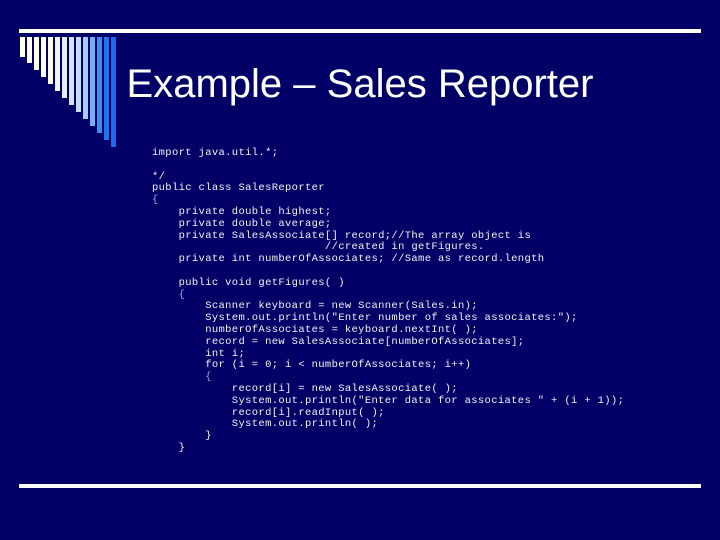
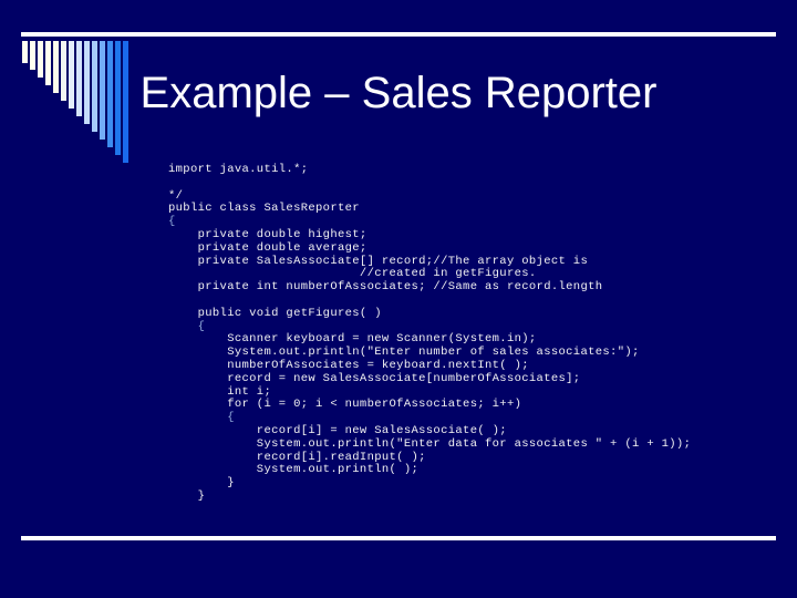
  Example – Sales Reporter
  import java.util.*;
  */
  public class SalesReporter
  {
  private double highest;
  private double average;
  private SalesAssociate[] record;//The array object is
  //created in getFigures.
  private int numberOfAssociates; //Same as record.length
  public void getFigures( )
  {
- Scanner keyboard = new Scanner(Sales.in);
+ Scanner keyboard = new Scanner(System.in);
  System.out.println("Enter number of sales associates:");
  numberOfAssociates = keyboard.nextInt( );
  record = new SalesAssociate[numberOfAssociates];
  int i;
  for (i = 0; i < numberOfAssociates; i++)
  {
  record[i] = new SalesAssociate( );
  System.out.println("Enter data for associates " + (i + 1));
  record[i].readInput( );
  System.out.println( );
  }
  }
